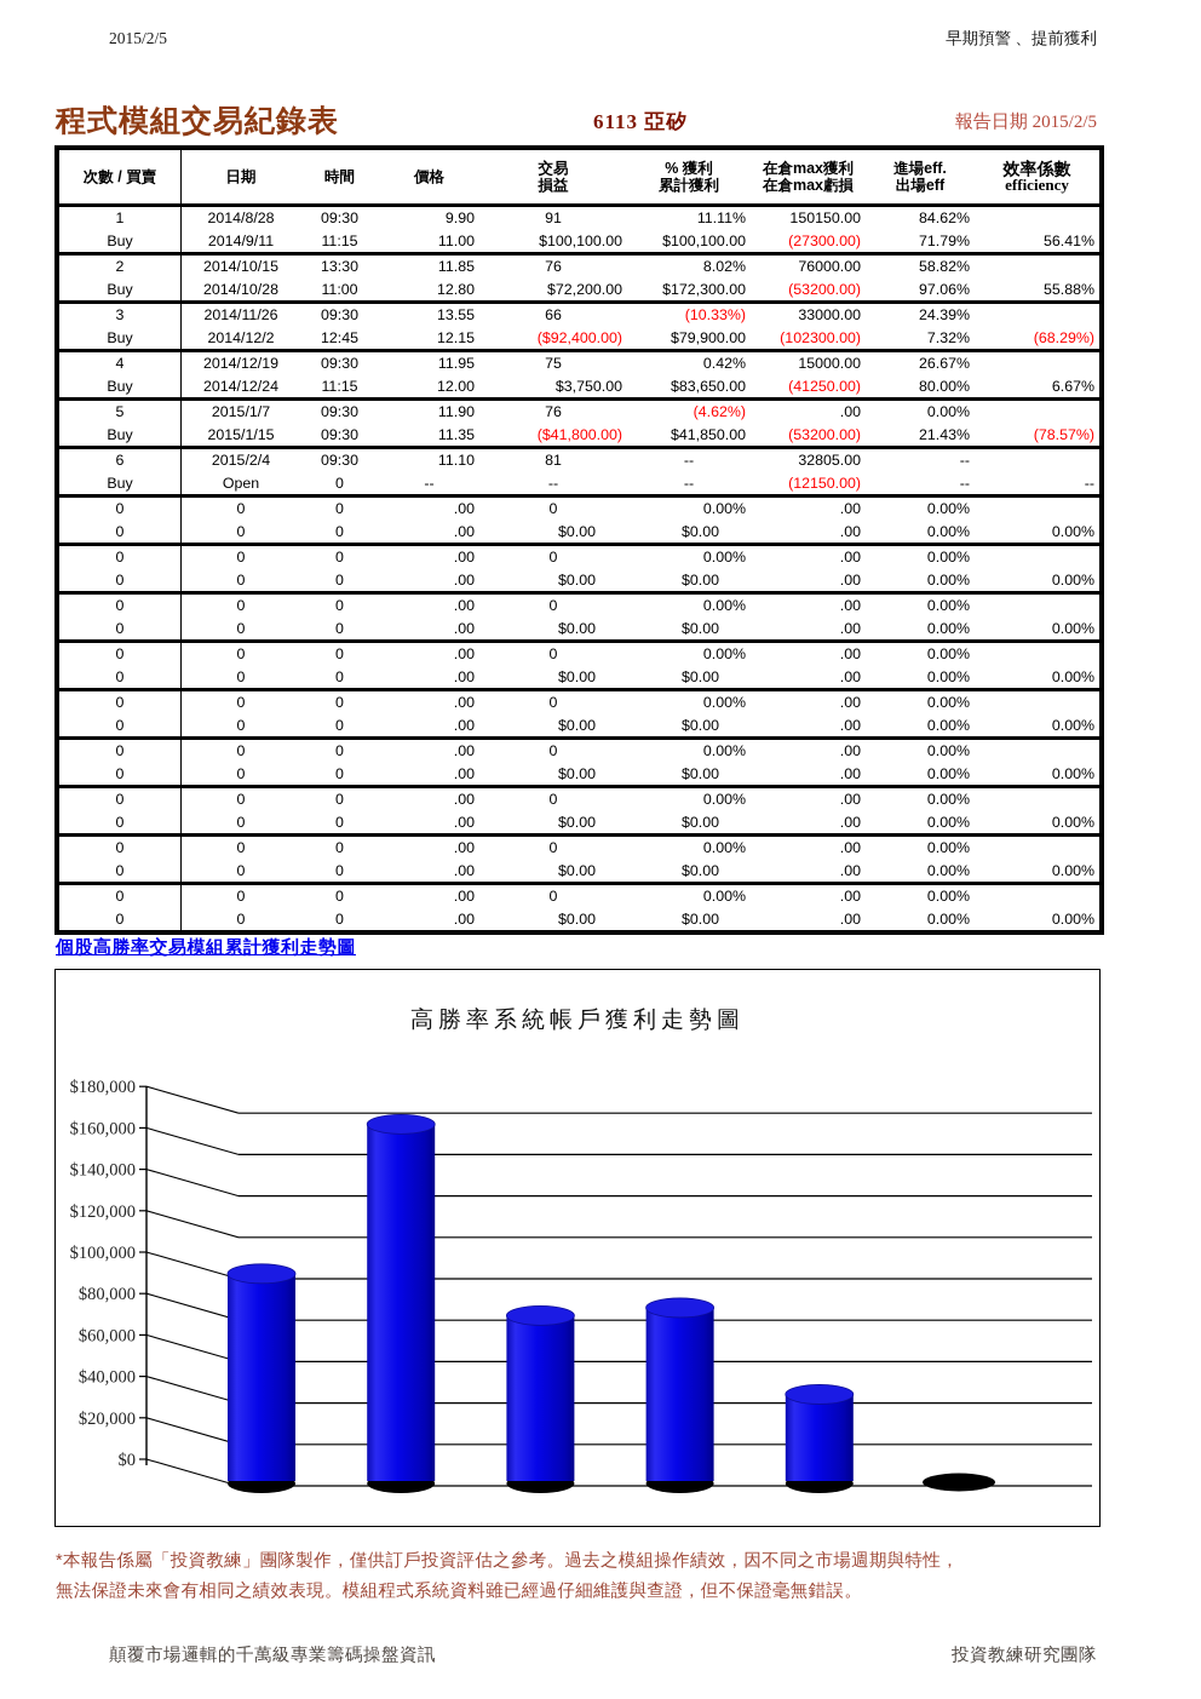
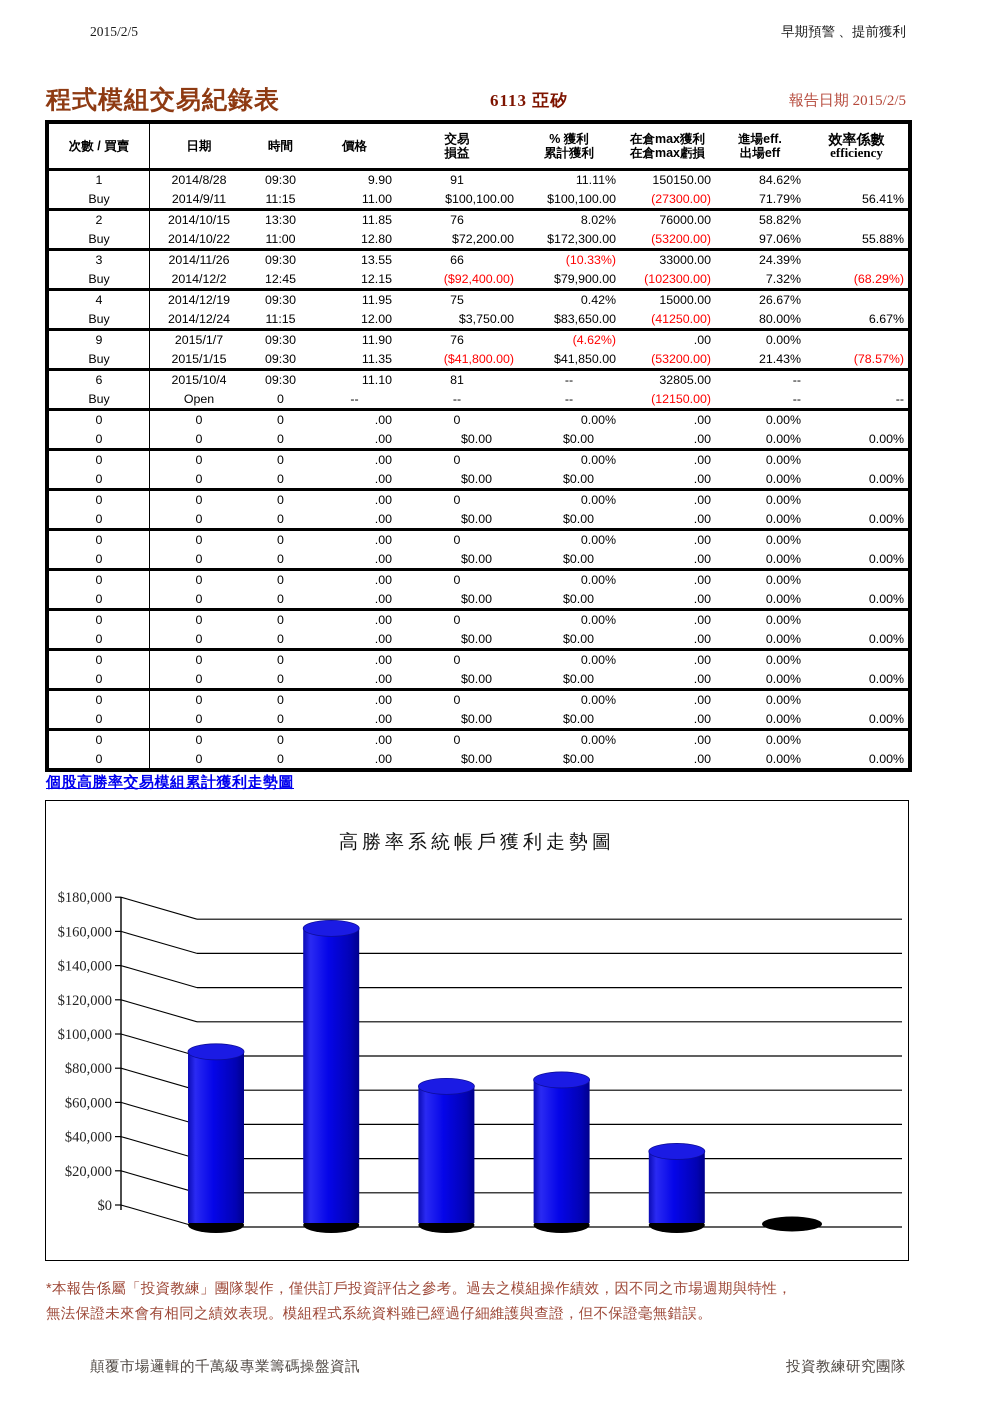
  2015/2/5
  早期預警 、提前獲利
  程式模組交易紀錄表
  6113 亞矽
  報告日期 2015/2/5
  次數 / 買賣
  日期
  時間
  價格
  交易
  損益
  % 獲利
  累計獲利
  在倉max獲利
  在倉max虧損
  進場eff.
  出場eff
  效率係數
  efficiency
  1
  2014/8/28
  09:30
  9.90
  91
  11.11%
  150150.00
  84.62%
  Buy
  2014/9/11
  11:15
  11.00
  $100,100.00
  $100,100.00
  (27300.00)
  71.79%
  56.41%
  2
  2014/10/15
  13:30
  11.85
  76
  8.02%
  76000.00
  58.82%
  Buy
- 2014/10/28
+ 2014/10/22
  11:00
  12.80
  $72,200.00
  $172,300.00
  (53200.00)
  97.06%
  55.88%
  3
  2014/11/26
  09:30
  13.55
  66
  (10.33%)
  33000.00
  24.39%
  Buy
  2014/12/2
  12:45
  12.15
  ($92,400.00)
  $79,900.00
  (102300.00)
  7.32%
  (68.29%)
  4
  2014/12/19
  09:30
  11.95
  75
  0.42%
  15000.00
  26.67%
  Buy
  2014/12/24
  11:15
  12.00
  $3,750.00
  $83,650.00
  (41250.00)
  80.00%
  6.67%
- 5
+ 9
  2015/1/7
  09:30
  11.90
  76
  (4.62%)
  .00
  0.00%
  Buy
  2015/1/15
  09:30
  11.35
  ($41,800.00)
  $41,850.00
  (53200.00)
  21.43%
  (78.57%)
  6
- 2015/2/4
+ 2015/10/4
  09:30
  11.10
  81
  --
  32805.00
  --
  Buy
  Open
  0
  --
  --
  --
  (12150.00)
  --
  --
  0
  0
  0
  .00
  0
  0.00%
  .00
  0.00%
  0
  0
  0
  .00
  $0.00
  $0.00
  .00
  0.00%
  0.00%
  0
  0
  0
  .00
  0
  0.00%
  .00
  0.00%
  0
  0
  0
  .00
  $0.00
  $0.00
  .00
  0.00%
  0.00%
  0
  0
  0
  .00
  0
  0.00%
  .00
  0.00%
  0
  0
  0
  .00
  $0.00
  $0.00
  .00
  0.00%
  0.00%
  0
  0
  0
  .00
  0
  0.00%
  .00
  0.00%
  0
  0
  0
  .00
  $0.00
  $0.00
  .00
  0.00%
  0.00%
  0
  0
  0
  .00
  0
  0.00%
  .00
  0.00%
  0
  0
  0
  .00
  $0.00
  $0.00
  .00
  0.00%
  0.00%
  0
  0
  0
  .00
  0
  0.00%
  .00
  0.00%
  0
  0
  0
  .00
  $0.00
  $0.00
  .00
  0.00%
  0.00%
  0
  0
  0
  .00
  0
  0.00%
  .00
  0.00%
  0
  0
  0
  .00
  $0.00
  $0.00
  .00
  0.00%
  0.00%
  0
  0
  0
  .00
  0
  0.00%
  .00
  0.00%
  0
  0
  0
  .00
  $0.00
  $0.00
  .00
  0.00%
  0.00%
  0
  0
  0
  .00
  0
  0.00%
  .00
  0.00%
  0
  0
  0
  .00
  $0.00
  $0.00
  .00
  0.00%
  0.00%
  個股高勝率交易模組累計獲利走勢圖
  $0
  $20,000
  $40,000
  $60,000
  $80,000
  $100,000
  $120,000
  $140,000
  $160,000
  $180,000
  高勝率系統帳戶獲利走勢圖
  *本報告係屬「投資教練」團隊製作，僅供訂戶投資評估之參考。過去之模組操作績效，因不同之市場週期與特性，
  無法保證未來會有相同之績效表現。模組程式系統資料雖已經過仔細維護與查證，但不保證毫無錯誤。
  顛覆市場邏輯的千萬級專業籌碼操盤資訊
  投資教練研究團隊
